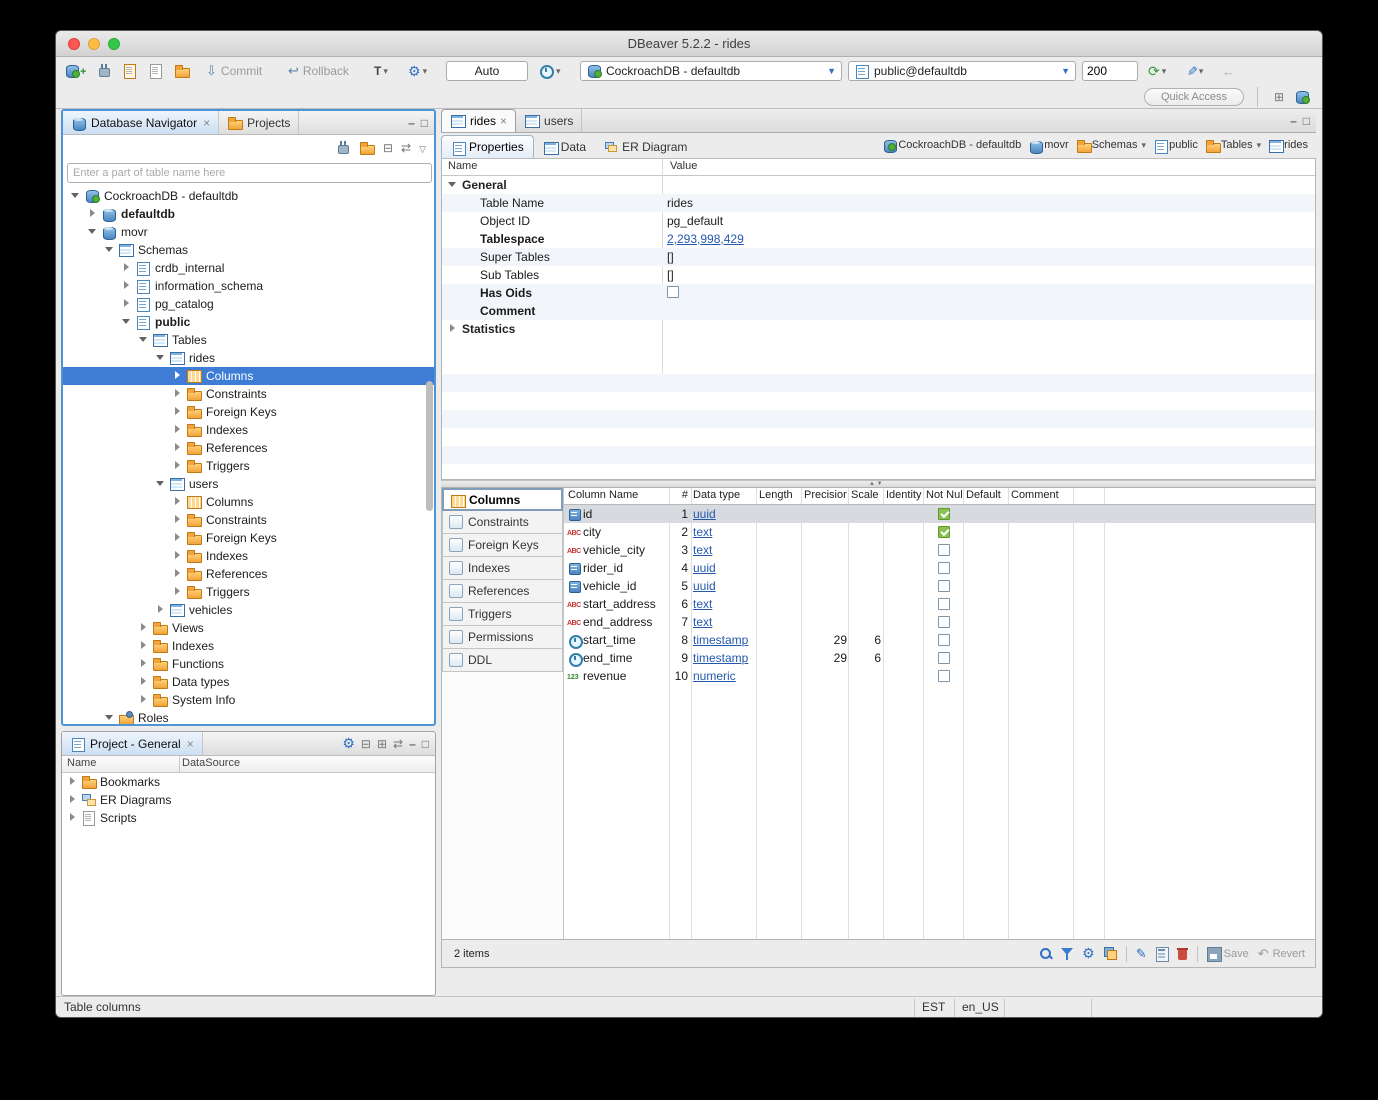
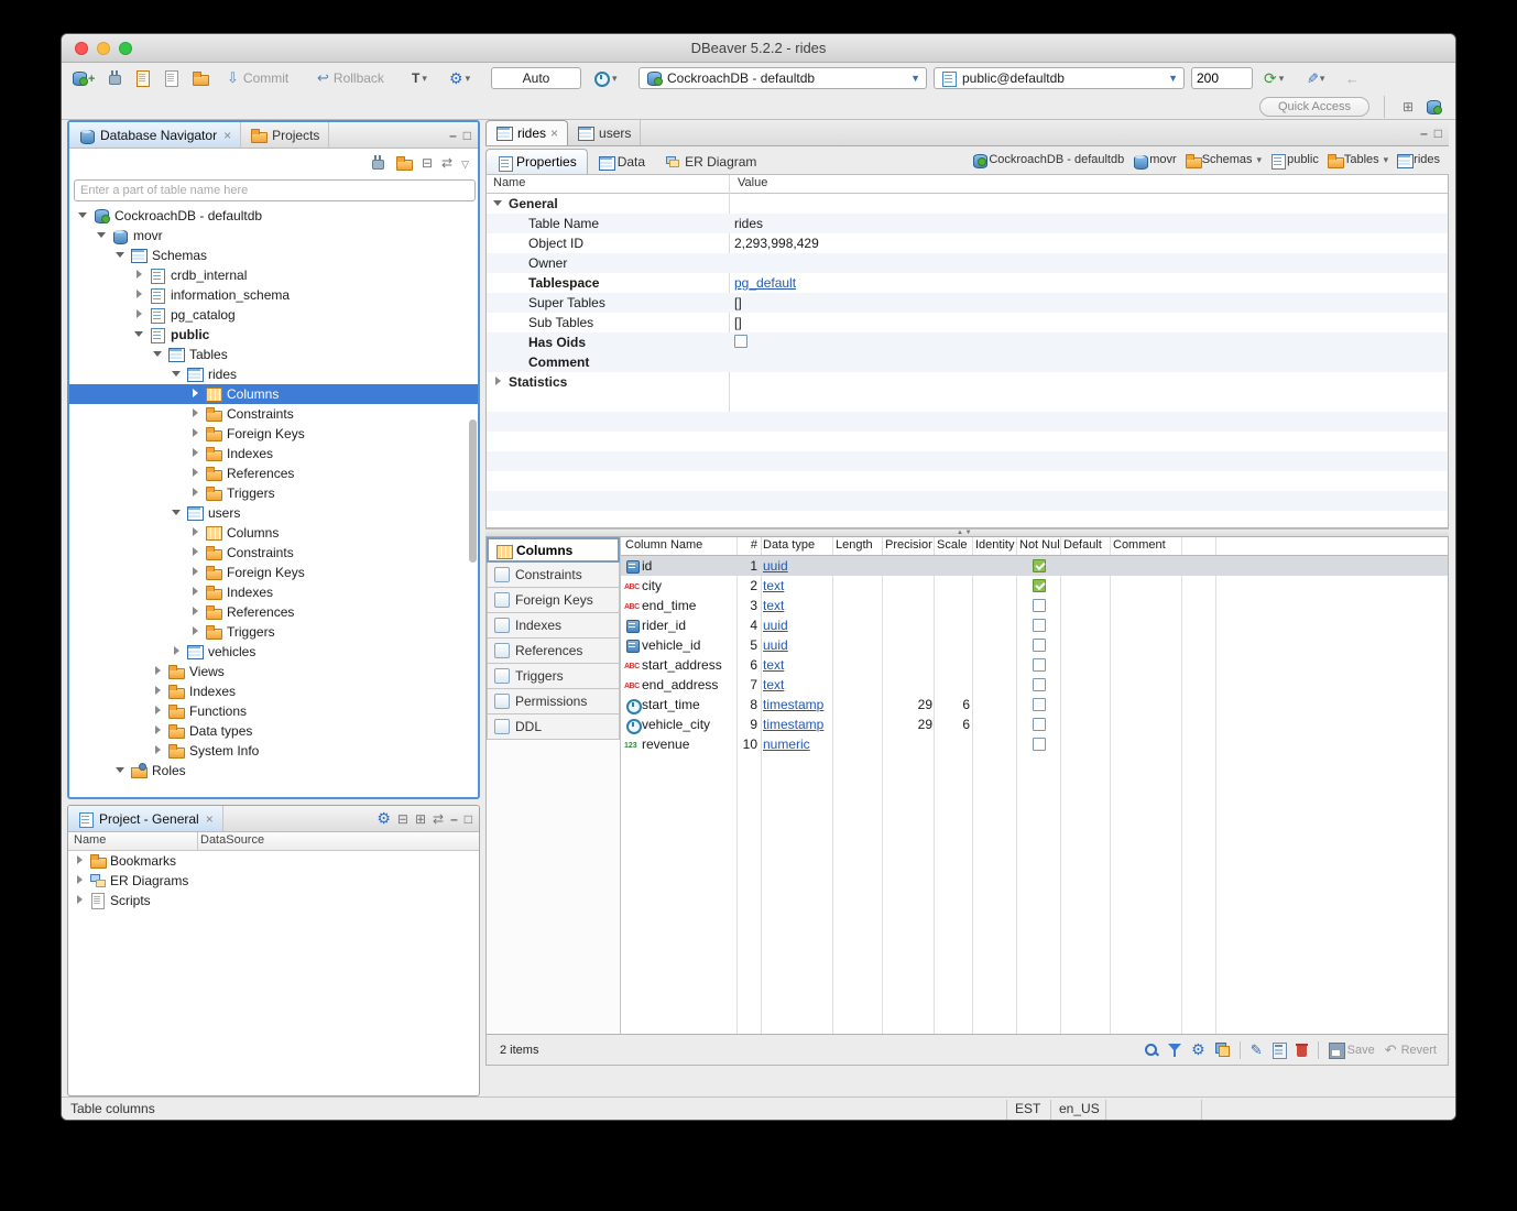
  DBeaver 5.2.2 - rides
  Commit
  Rollback
  Auto
  CockroachDB - defaultdb
  public@defaultdb
  200
  Quick Access
  Database Navigator
  Projects
  Enter a part of table name here
  CockroachDB - defaultdb
- defaultdb
  movr
  Schemas
  crdb_internal
  information_schema
  pg_catalog
  public
  Tables
  rides
  Columns
  Constraints
  Foreign Keys
  Indexes
  References
  Triggers
  users
  Columns
  Constraints
  Foreign Keys
  Indexes
  References
  Triggers
  vehicles
  Views
  Indexes
  Functions
  Data types
  System Info
  Roles
  Project - General
  Name
  DataSource
  Bookmarks
  ER Diagrams
  Scripts
  rides
  users
  Properties
  Data
  ER Diagram
  CockroachDB - defaultdb
  movr
  Schemas
  public
  Tables
  rides
  Name
  Value
  General
  Table Name
  rides
  Object ID
- pg_default
+ 2,293,998,429
+ Owner
  Tablespace
- 2,293,998,429
+ pg_default
  Super Tables
  []
  Sub Tables
  []
  Has Oids
  Comment
  Statistics
  Columns
  Constraints
  Foreign Keys
  Indexes
  References
  Triggers
  Permissions
  DDL
  Column Name
  #
  Data type
  Length
  Precision
  Scale
  Identity
  Not Nul
  Default
  Comment
  id
  1
  uuid
  city
  2
  text
- vehicle_city
+ end_time
  3
  text
  rider_id
  4
  uuid
  vehicle_id
  5
  uuid
  start_address
  6
  text
  end_address
  7
  text
  start_time
  8
  timestamp
  29
  6
- end_time
+ vehicle_city
  9
  timestamp
  29
  6
  revenue
  10
  numeric
  2 items
  Save
  Revert
  Table columns
  EST
  en_US
